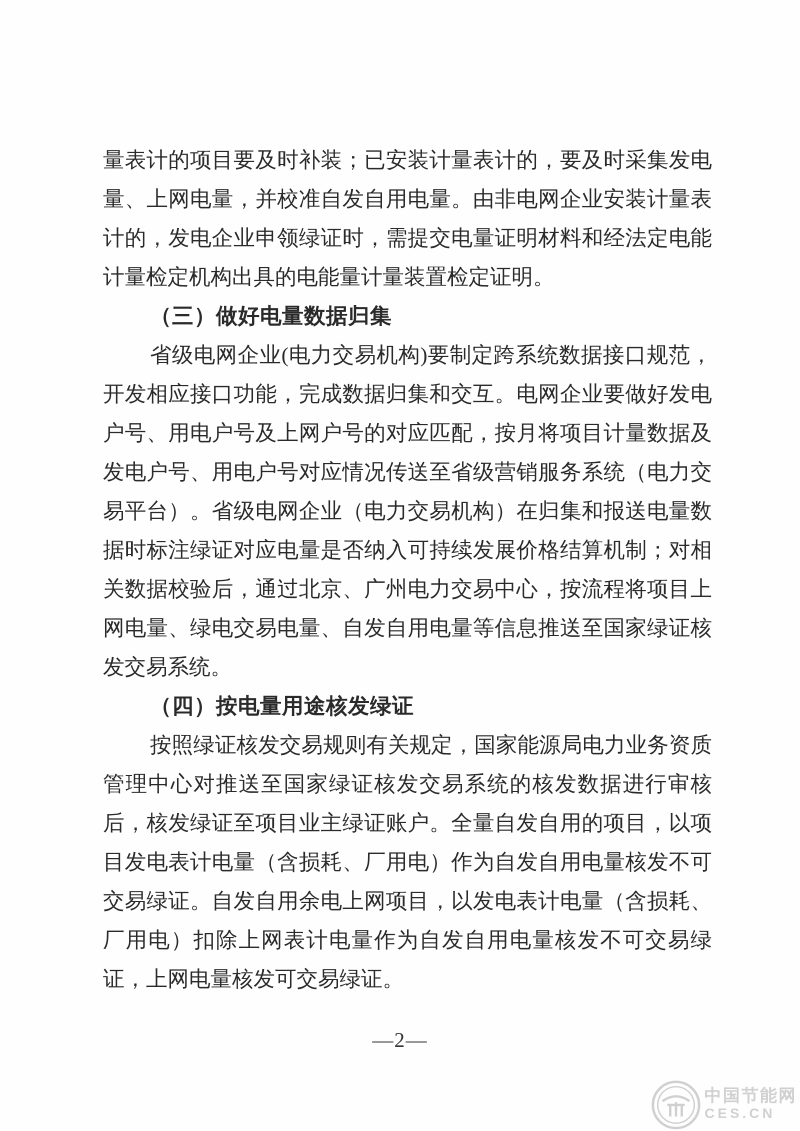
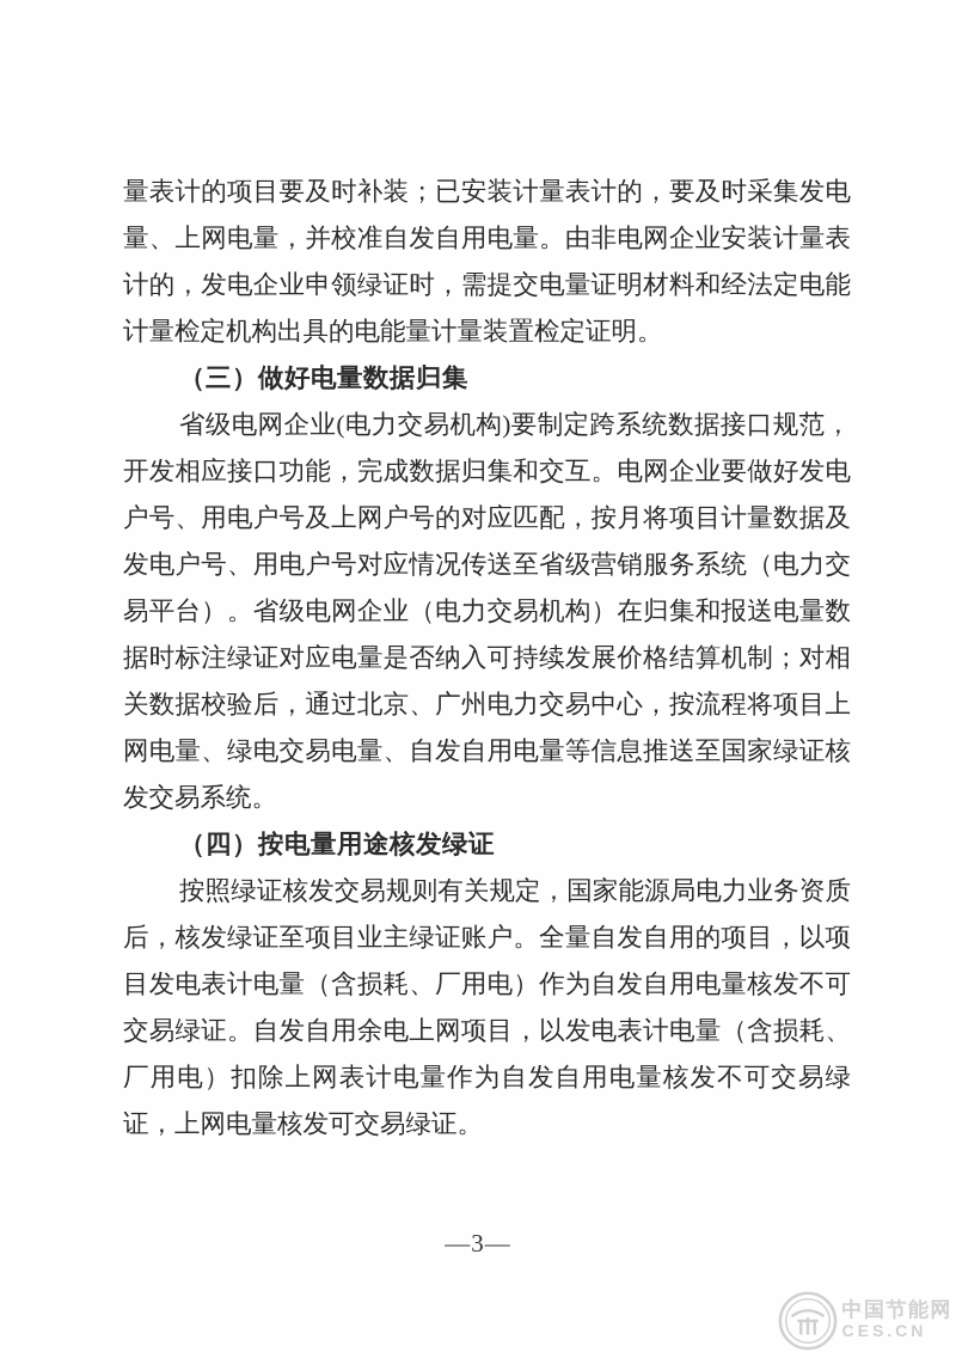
  量表计的项目要及时补装；已安装计量表计的，要及时采集发电
  量、上网电量，并校准自发自用电量。由非电网企业安装计量表
  计的，发电企业申领绿证时，需提交电量证明材料和经法定电能
  计量检定机构出具的电能量计量装置检定证明。
  （三）做好电量数据归集
  省级电网企业(电力交易机构)要制定跨系统数据接口规范，
  开发相应接口功能，完成数据归集和交互。电网企业要做好发电
  户号、用电户号及上网户号的对应匹配，按月将项目计量数据及
  发电户号、用电户号对应情况传送至省级营销服务系统（电力交
  易平台）。省级电网企业（电力交易机构）在归集和报送电量数
  据时标注绿证对应电量是否纳入可持续发展价格结算机制；对相
  关数据校验后，通过北京、广州电力交易中心，按流程将项目上
  网电量、绿电交易电量、自发自用电量等信息推送至国家绿证核
  发交易系统。
  （四）按电量用途核发绿证
  按照绿证核发交易规则有关规定，国家能源局电力业务资质
- 管理中心对推送至国家绿证核发交易系统的核发数据进行审核
  后，核发绿证至项目业主绿证账户。全量自发自用的项目，以项
  目发电表计电量（含损耗、厂用电）作为自发自用电量核发不可
  交易绿证。自发自用余电上网项目，以发电表计电量（含损耗、
  厂用电）扣除上网表计电量作为自发自用电量核发不可交易绿
  证，上网电量核发可交易绿证。
- —2—
+ —3—
  中国节能网
  CES.CN
